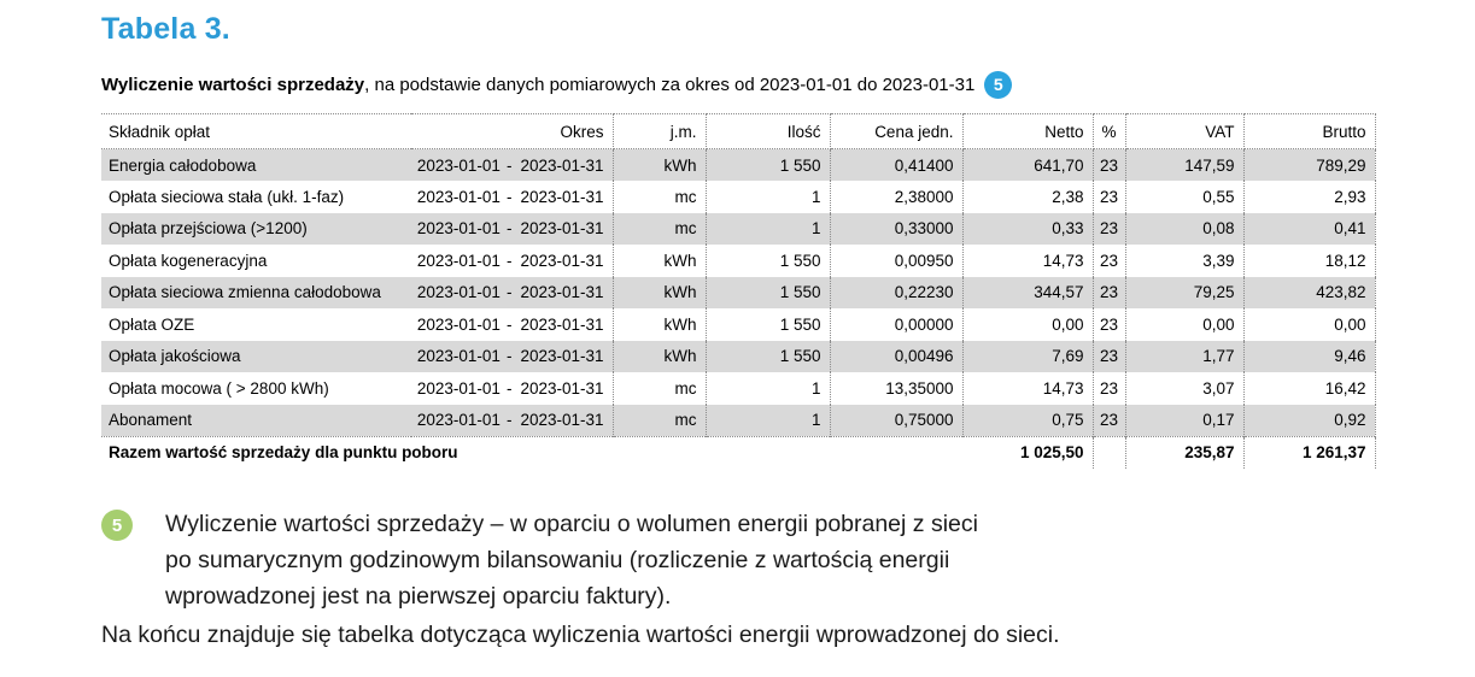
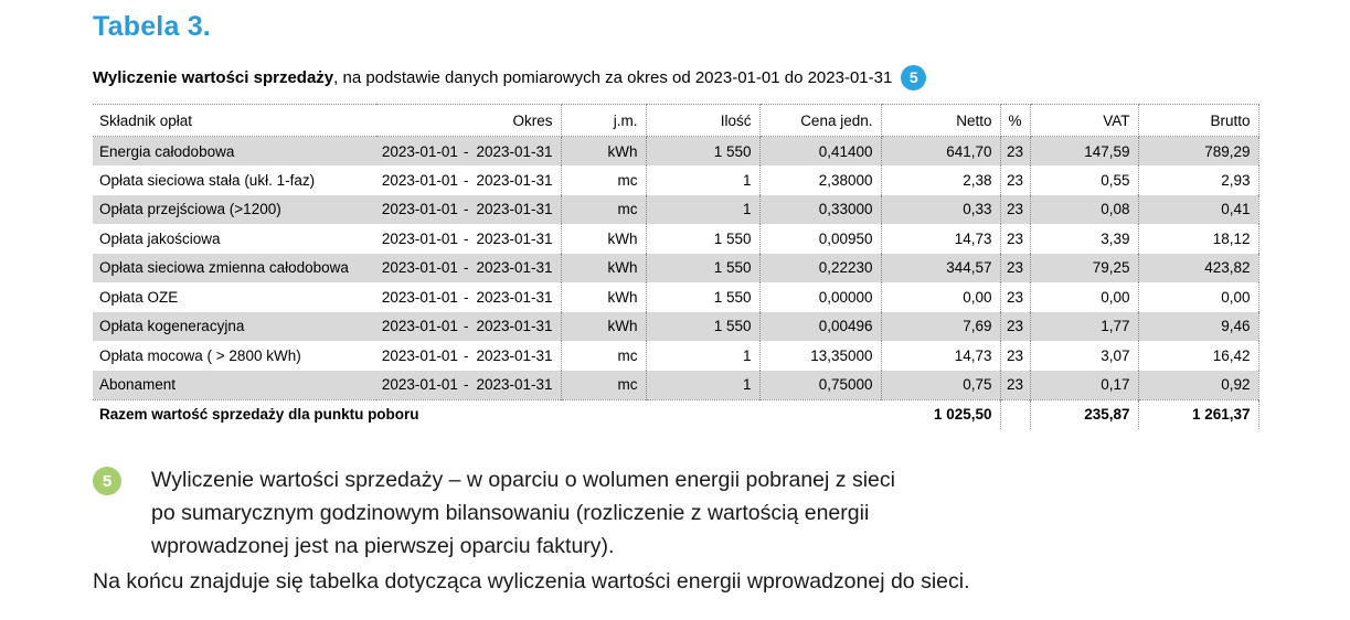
  Tabela 3.
  Wyliczenie wartości sprzedaży
  , na podstawie danych pomiarowych za okres od 2023-01-01 do 2023-01-31
  5
  Składnik opłat	Okres	j.m.	Ilość	Cena jedn.	Netto	%	VAT	Brutto
  Energia całodobowa	2023-01-01 - 2023-01-31	kWh	1 550	0,41400	641,70	23	147,59	789,29
  Opłata sieciowa stała (ukł. 1-faz)	2023-01-01 - 2023-01-31	mc	1	2,38000	2,38	23	0,55	2,93
  Opłata przejściowa (>1200)	2023-01-01 - 2023-01-31	mc	1	0,33000	0,33	23	0,08	0,41
- Opłata kogeneracyjna	2023-01-01 - 2023-01-31	kWh	1 550	0,00950	14,73	23	3,39	18,12
+ Opłata jakościowa	2023-01-01 - 2023-01-31	kWh	1 550	0,00950	14,73	23	3,39	18,12
  Opłata sieciowa zmienna całodobowa	2023-01-01 - 2023-01-31	kWh	1 550	0,22230	344,57	23	79,25	423,82
  Opłata OZE	2023-01-01 - 2023-01-31	kWh	1 550	0,00000	0,00	23	0,00	0,00
- Opłata jakościowa	2023-01-01 - 2023-01-31	kWh	1 550	0,00496	7,69	23	1,77	9,46
+ Opłata kogeneracyjna	2023-01-01 - 2023-01-31	kWh	1 550	0,00496	7,69	23	1,77	9,46
  Opłata mocowa ( > 2800 kWh)	2023-01-01 - 2023-01-31	mc	1	13,35000	14,73	23	3,07	16,42
  Abonament	2023-01-01 - 2023-01-31	mc	1	0,75000	0,75	23	0,17	0,92
  Razem wartość sprzedaży dla punktu poboru	1 025,50		235,87	1 261,37
  5
  Wyliczenie wartości sprzedaży – w oparciu o wolumen energii pobranej z sieci
  po sumarycznym godzinowym bilansowaniu (rozliczenie z wartością energii
  wprowadzonej jest na pierwszej oparciu faktury).
  Na końcu znajduje się tabelka dotycząca wyliczenia wartości energii wprowadzonej do sieci.
